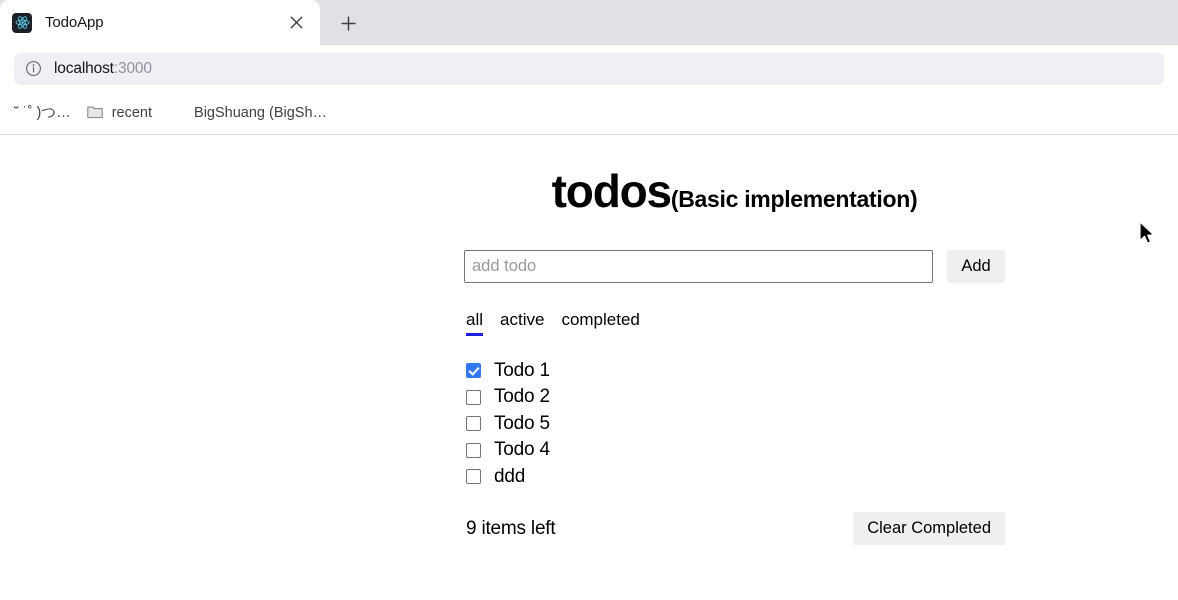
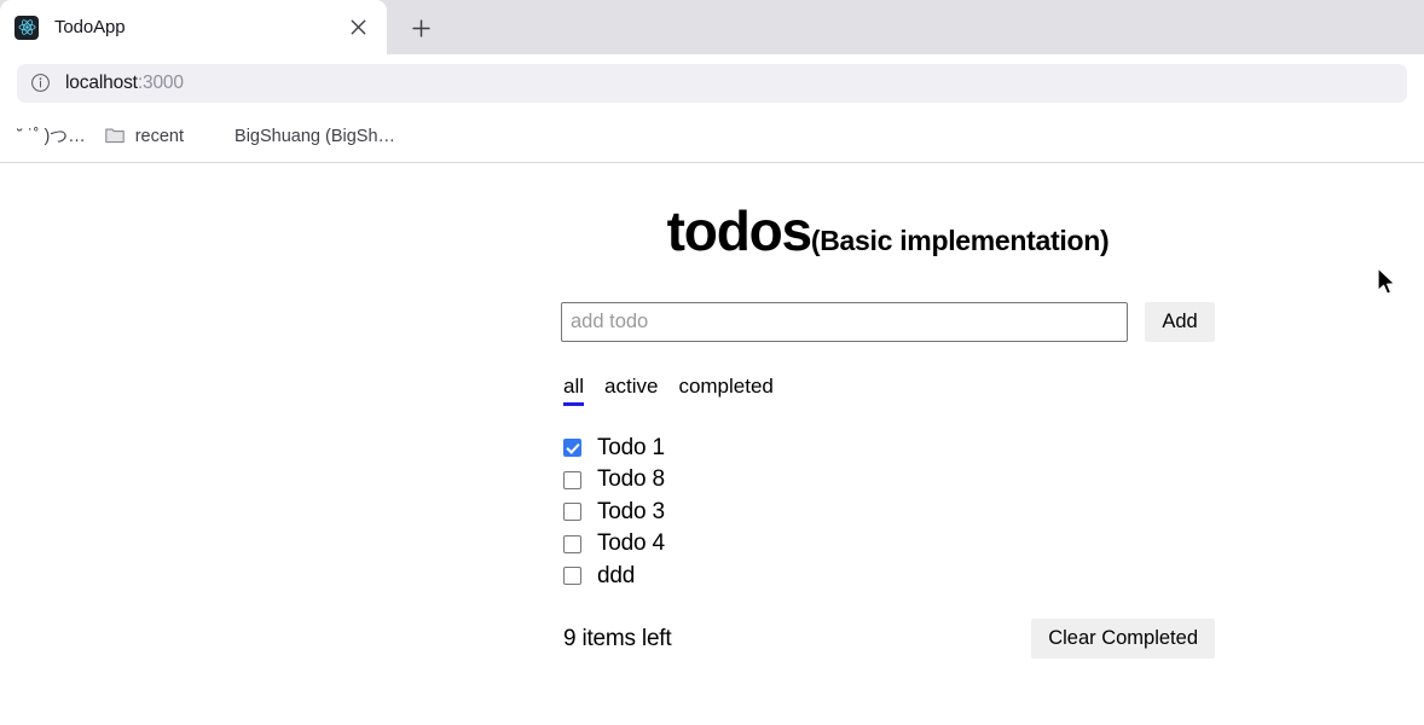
  TodoApp
  localhost:3000
  ˘ ˙˚ )つ…
  recent
  BigShuang (BigSh…
  todos(Basic implementation)
  add todo
  Add
  all
  active
  completed
  Todo 1
- Todo 2
+ Todo 8
- Todo 5
+ Todo 3
  Todo 4
  ddd
  9 items left
  Clear Completed
